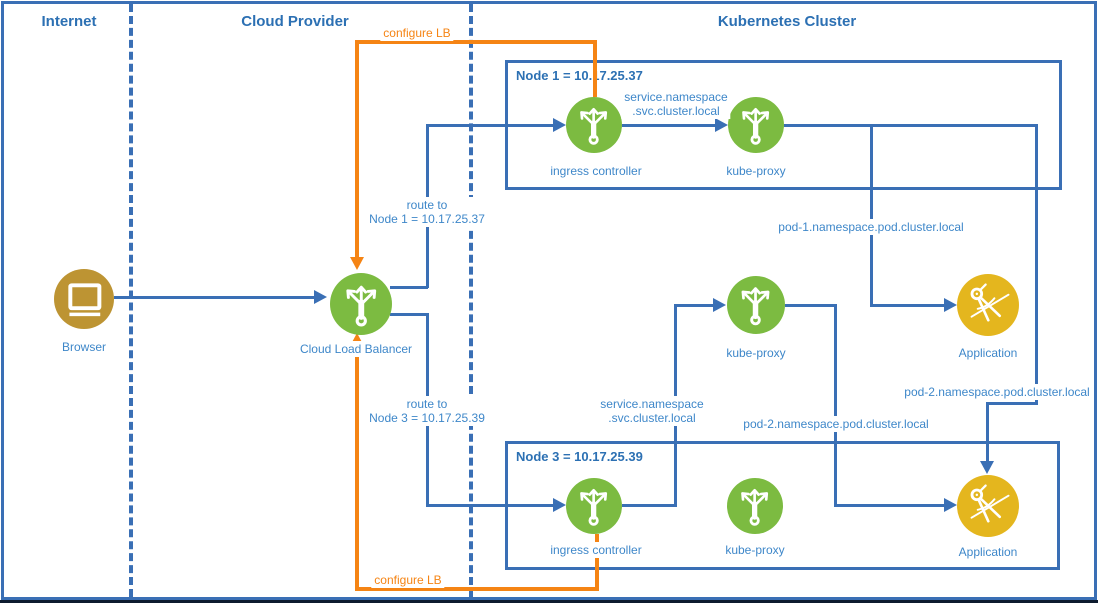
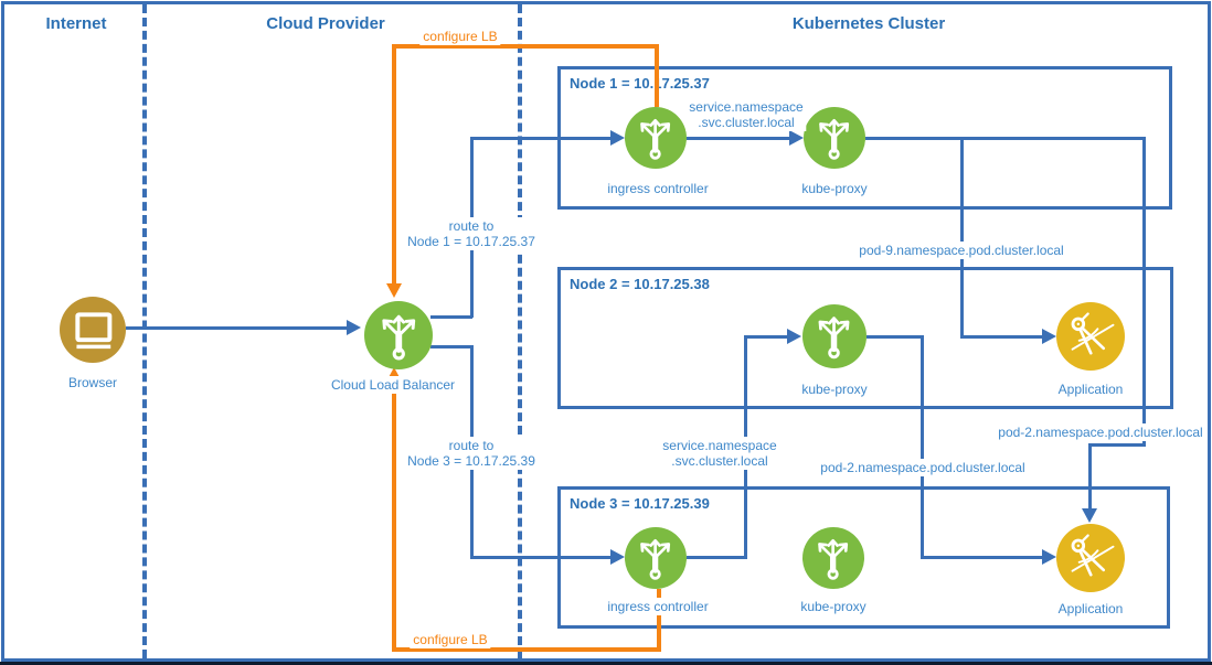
  Internet
  Cloud Provider
  Kubernetes Cluster
  Node 1 = 10.7.25.37
+ Node 2 = 10.17.25.38
  Node 3 = 10.17.25.39
  configure LB
  configure LB
  route to
  Node 1 = 10.17.25.37
  route to
  Node 3 = 10.17.25.39
  service.namespace
  .svc.cluster.local
  service.namespace
  .svc.cluster.local
- pod-1.namespace.pod.cluster.local
+ pod-9.namespace.pod.cluster.local
  pod-2.namespace.pod.cluster.local
  pod-2.namespace.pod.cluster.local
  Browser
  Cloud Load Balancer
  ingress controller
  kube-proxy
  kube-proxy
  Application
  ingress controller
  kube-proxy
  Application
